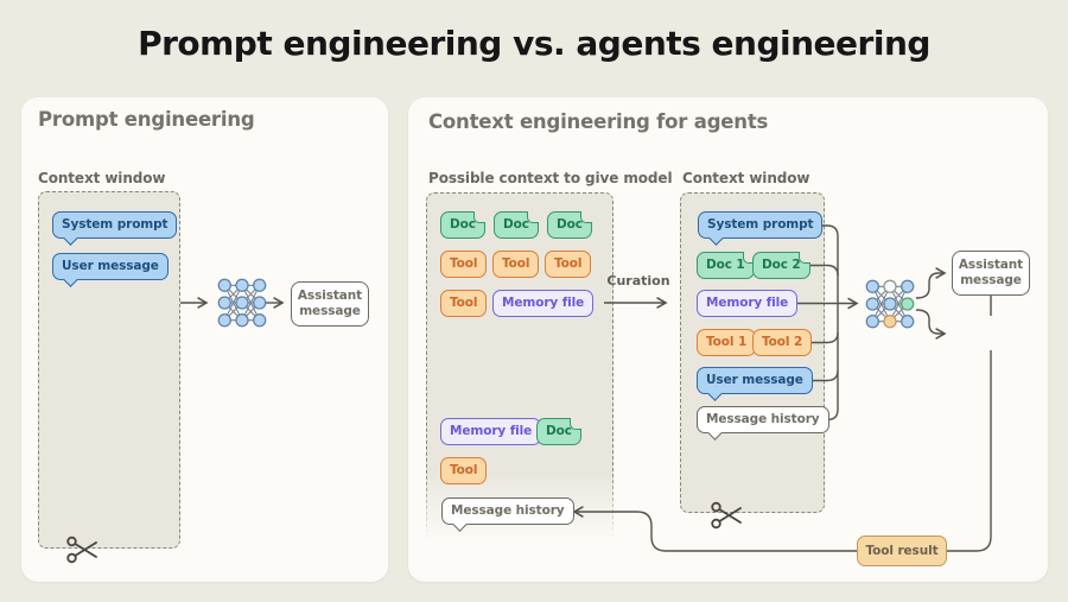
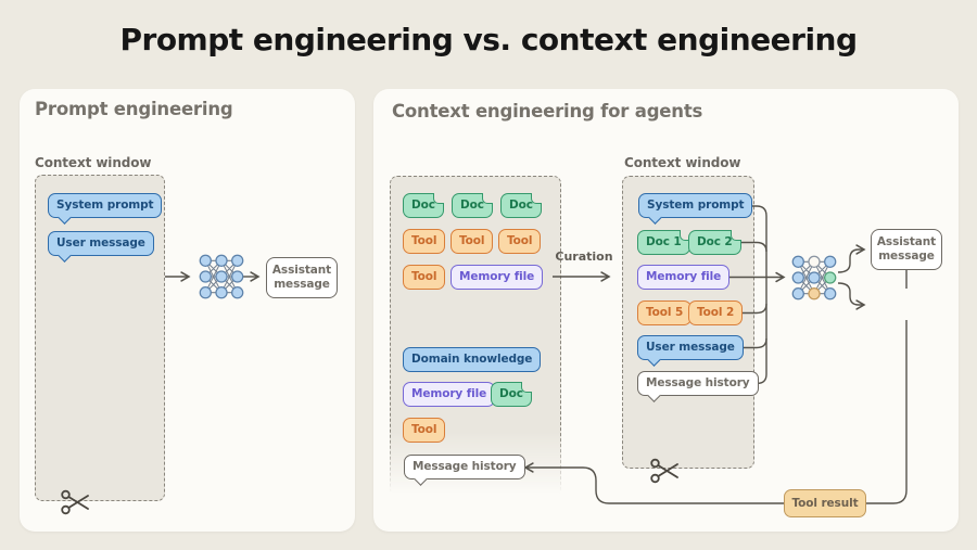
- Prompt engineering vs. agents engineering
+ Prompt engineering vs. context engineering
  Prompt engineering
  Context window
  System prompt
  User message
  Assistant message
  Context engineering for agents
- Possible context to give model
  Context window
  Curation
  Doc
  Doc
  Doc
  Tool
  Tool
  Tool
  Tool
  Memory file
+ Domain knowledge
  Memory file
  Doc
  Tool
  Message history
  System prompt
  Doc 1
  Doc 2
  Memory file
- Tool 1
+ Tool 5
  Tool 2
  User message
  Message history
  Assistant message
  Tool result
